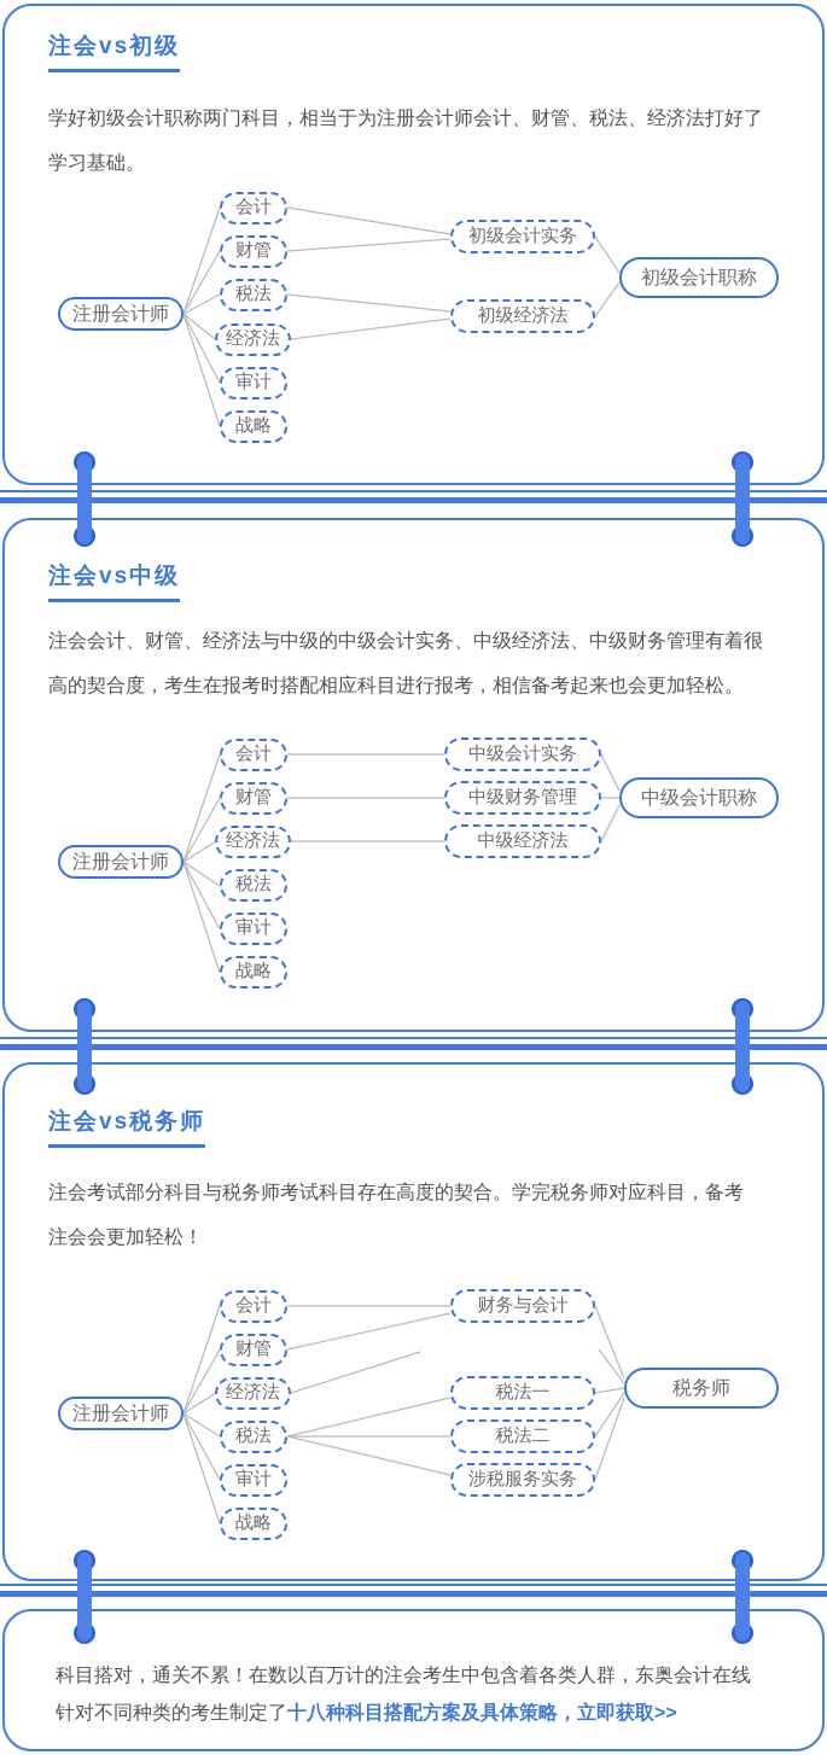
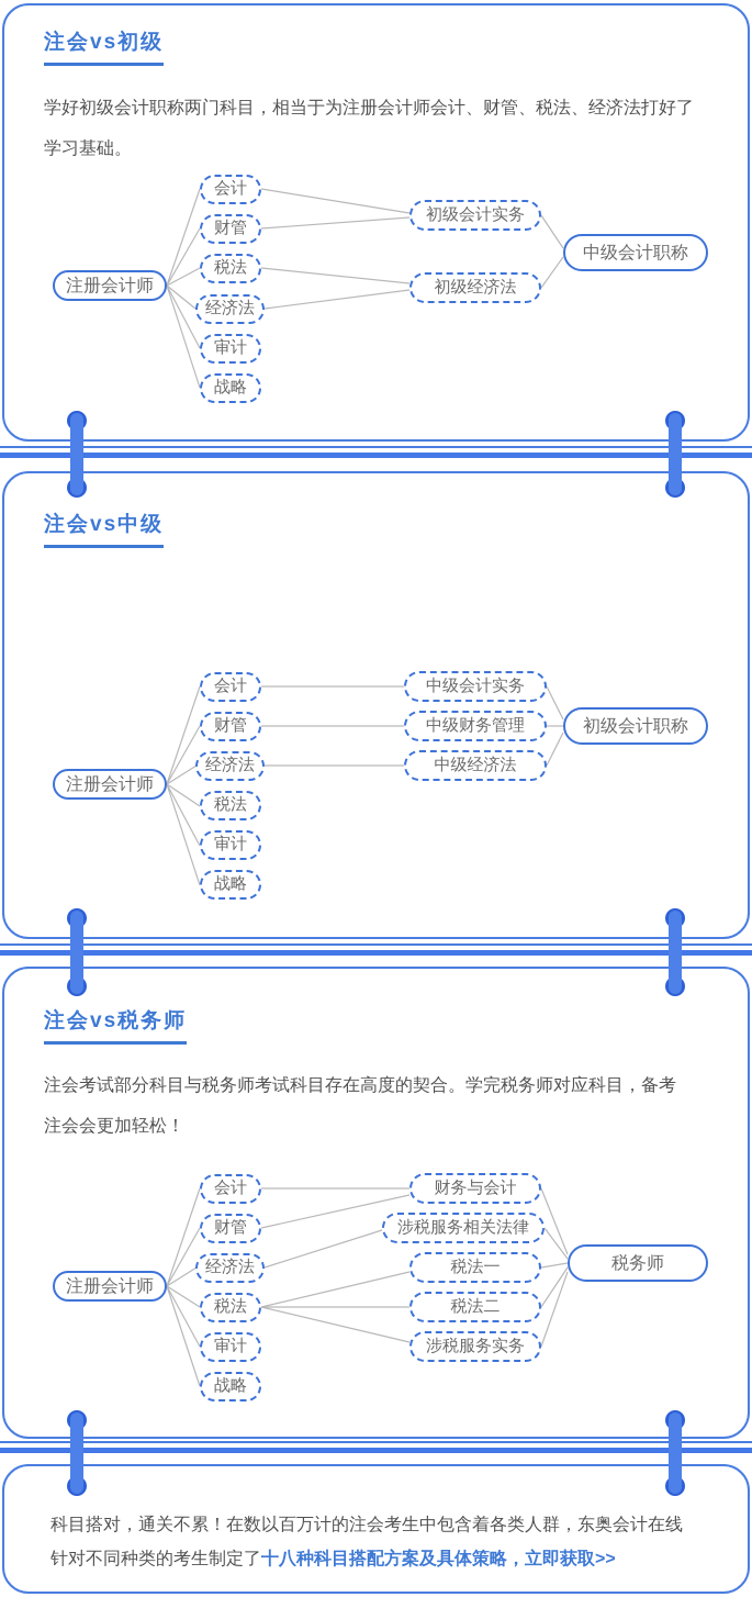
  注会vs初级
  学好初级会计职称两门科目，相当于为注册会计师会计、财管、税法、经济法打好了
  学习基础。
  注册会计师
  会计
  财管
  税法
  经济法
  审计
  战略
  初级会计实务
  初级经济法
- 初级会计职称
+ 中级会计职称
  注会vs中级
- 注会会计、财管、经济法与中级的中级会计实务、中级经济法、中级财务管理有着很
- 高的契合度，考生在报考时搭配相应科目进行报考，相信备考起来也会更加轻松。
  注册会计师
  会计
  财管
  经济法
  税法
  审计
  战略
  中级会计实务
  中级财务管理
  中级经济法
- 中级会计职称
+ 初级会计职称
  注会vs税务师
  注会考试部分科目与税务师考试科目存在高度的契合。学完税务师对应科目，备考
  注会会更加轻松！
  注册会计师
  会计
  财管
  经济法
  税法
  审计
  战略
  财务与会计
+ 涉税服务相关法律
  税法一
  税法二
  涉税服务实务
  税务师
  科目搭对，通关不累！在数以百万计的注会考生中包含着各类人群，东奥会计在线
  针对不同种类的考生制定了十八种科目搭配方案及具体策略，立即获取>>
